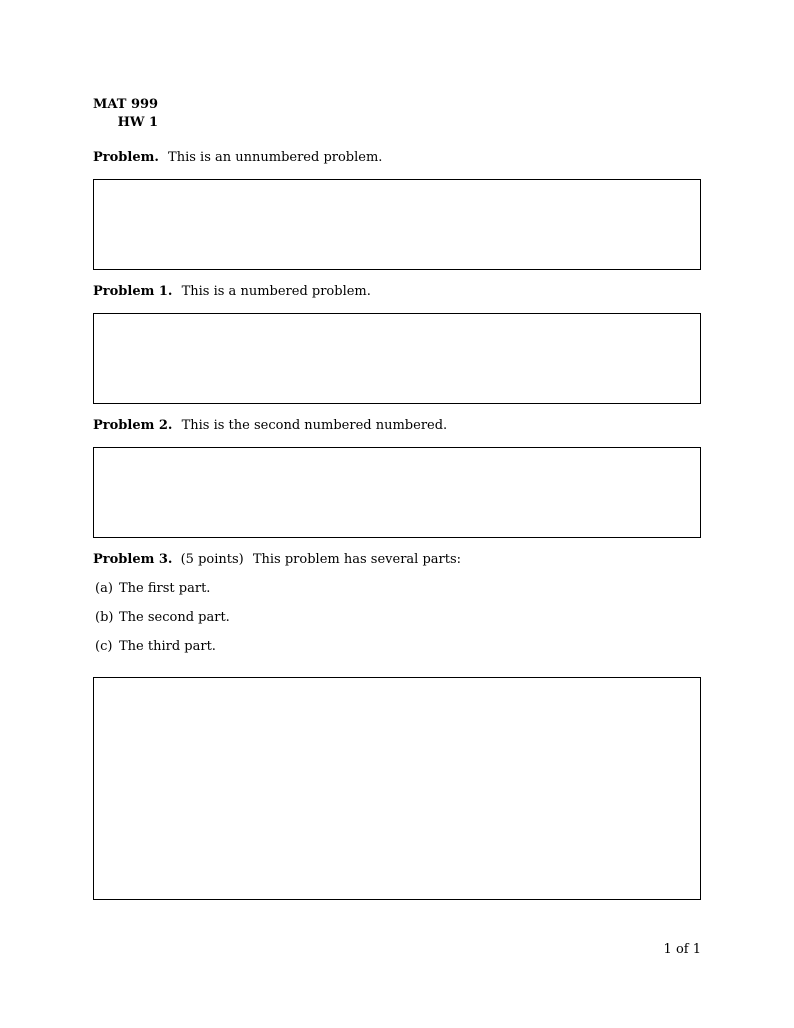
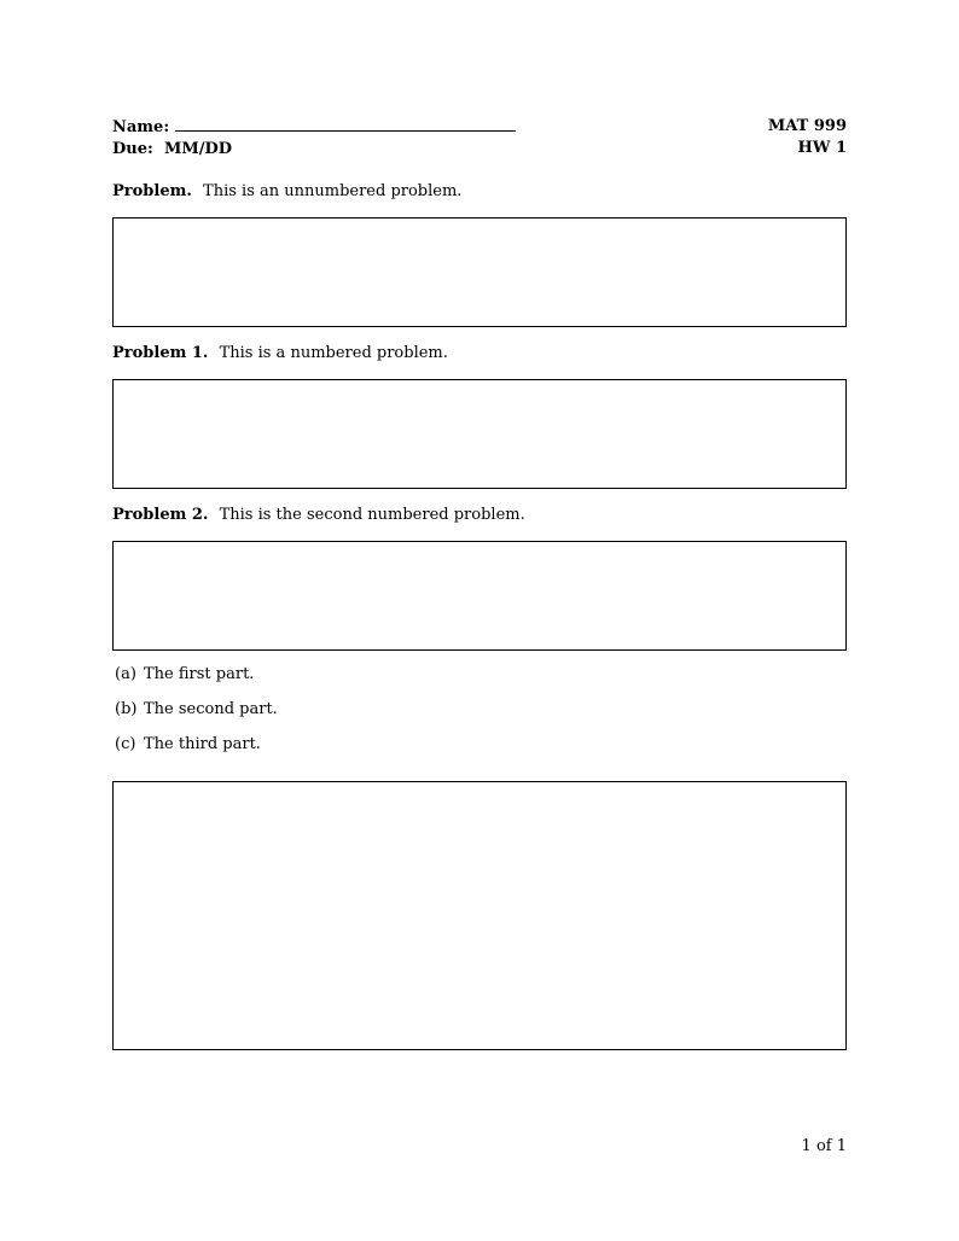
+ Name:
+ Due: MM/DD
  MAT 999
  HW 1
  Problem. This is an unnumbered problem.
  Problem 1. This is a numbered problem.
- Problem 2. This is the second numbered numbered.
+ Problem 2. This is the second numbered problem.
- Problem 3. (5 points) This problem has several parts:
  (a)
  The first part.
  (b)
  The second part.
  (c)
  The third part.
  1 of 1
